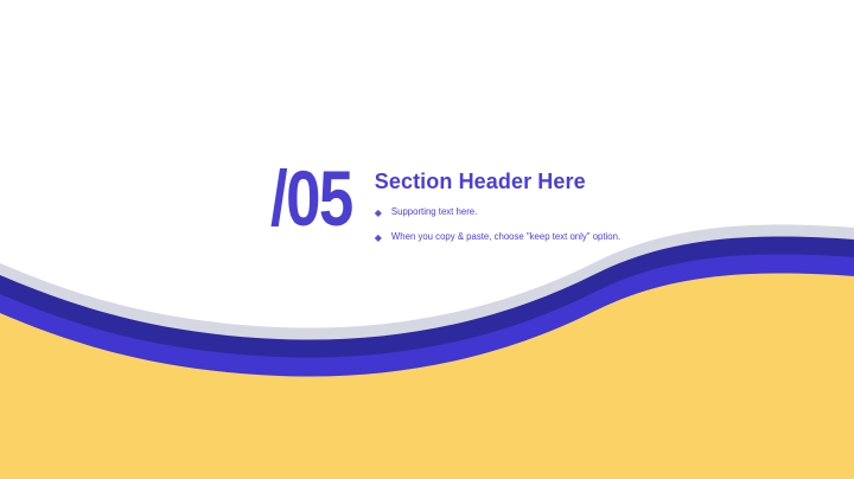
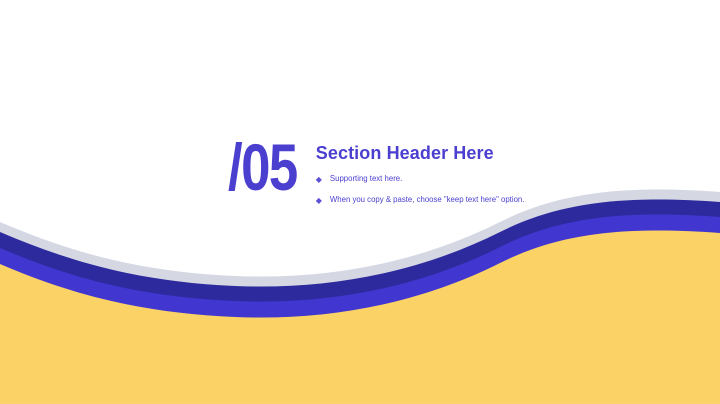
  /05
  Section Header Here
  ◆
  Supporting text here.
  ◆
- When you copy & paste, choose "keep text only" option.
+ When you copy & paste, choose "keep text here" option.
